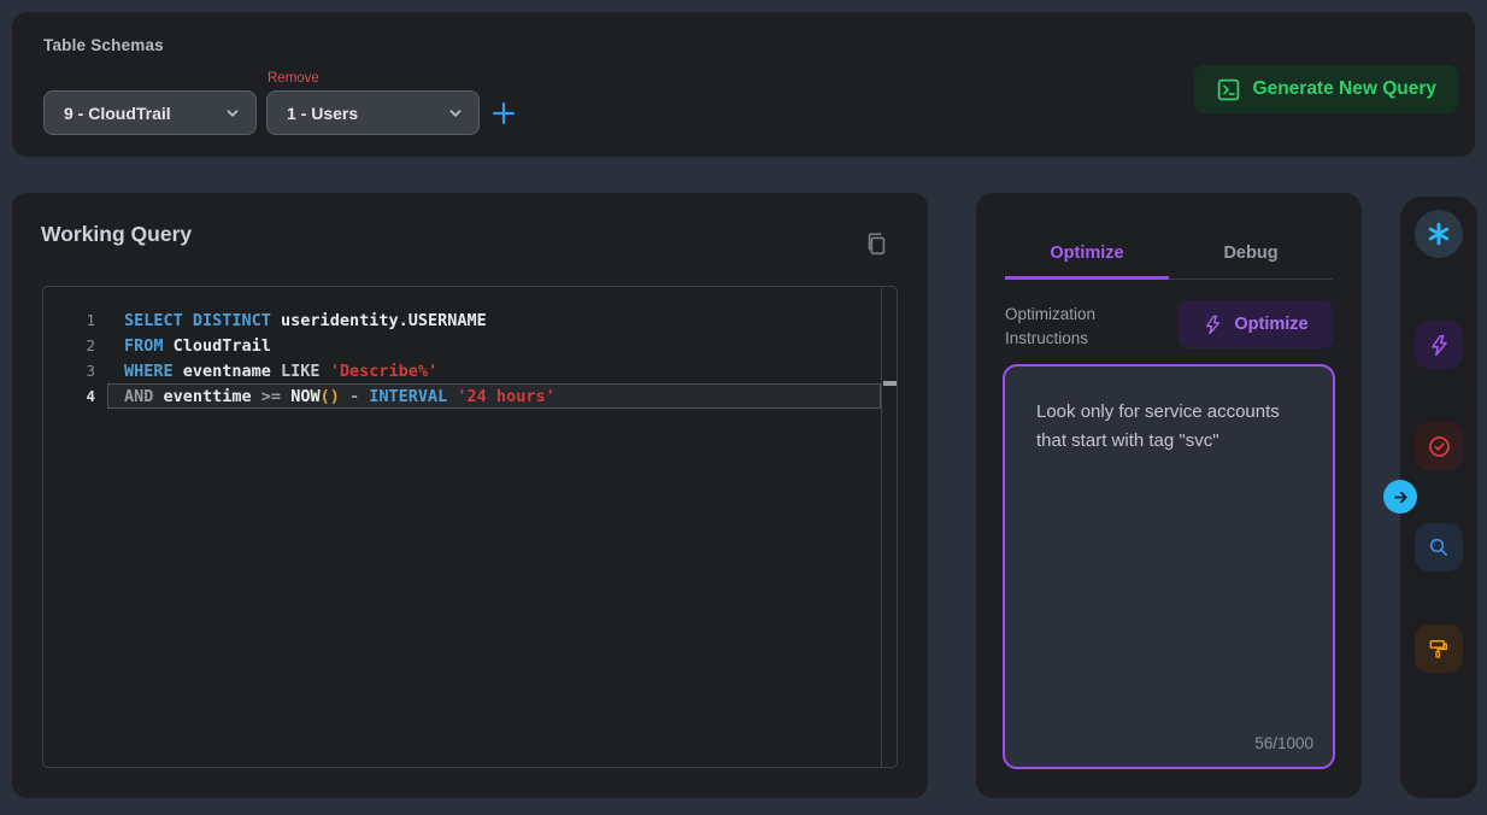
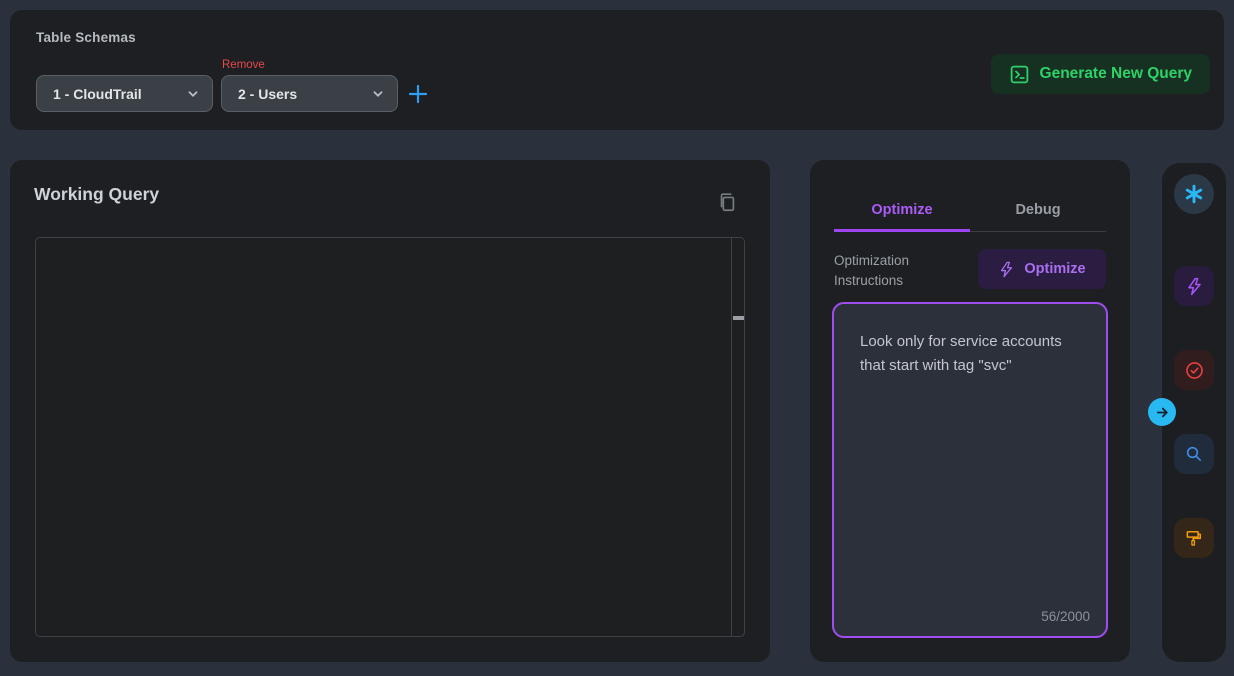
  Table Schemas
- 9 - CloudTrail
+ 1 - CloudTrail
  Remove
- 1 - Users
+ 2 - Users
  Generate New Query
  Working Query
- 1
- SELECT DISTINCT useridentity.USERNAME
- 2
- FROM CloudTrail
- 3
- WHERE eventname LIKE 'Describe%'
- 4
- AND eventtime >= NOW() - INTERVAL '24 hours'
  Optimize
  Debug
  Optimization Instructions
  Optimize
- 56/1000
+ 56/2000
